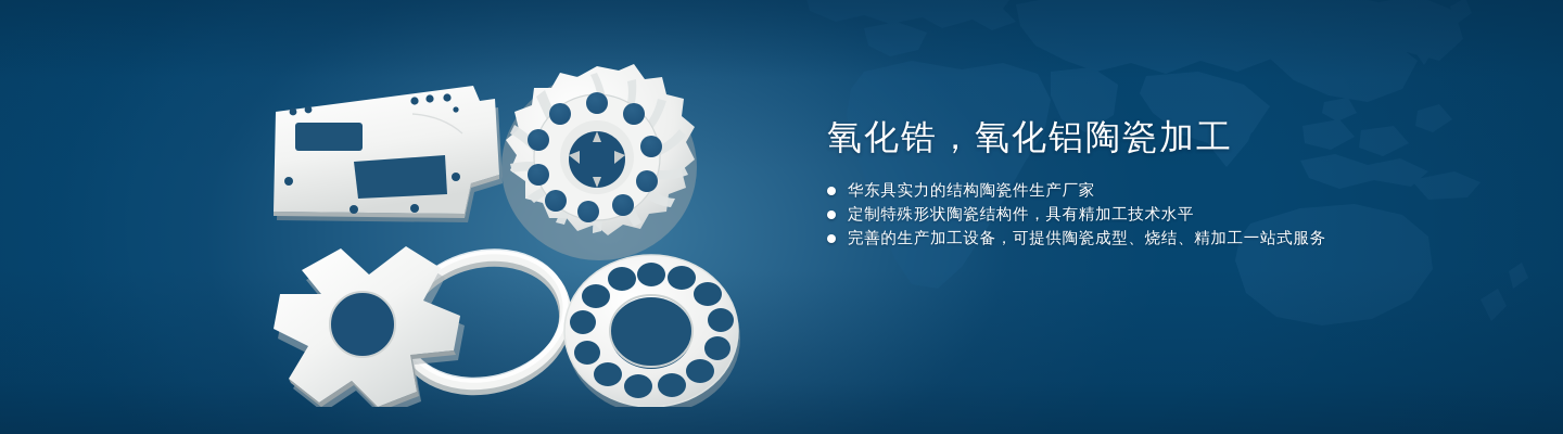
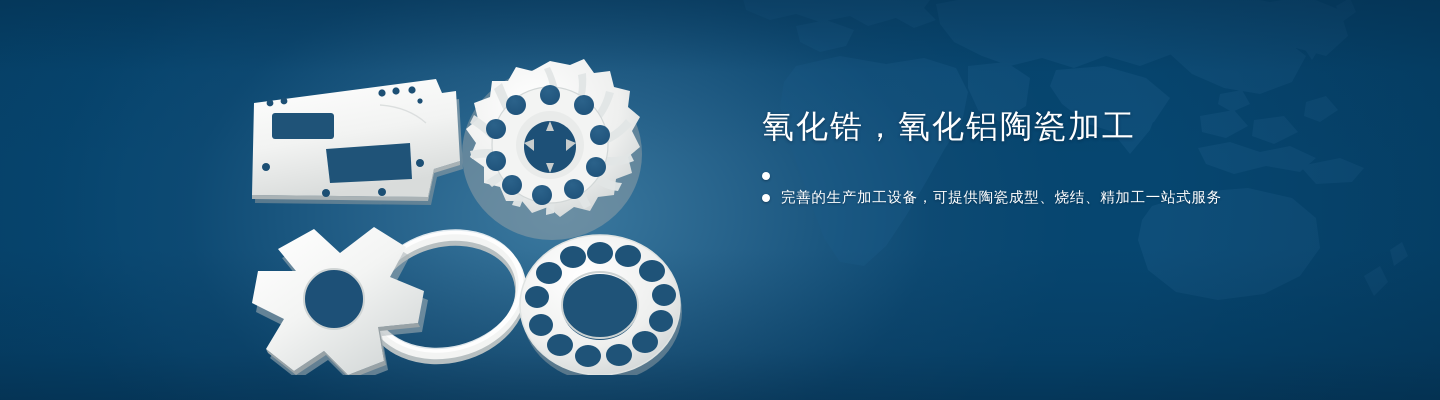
  氧化锆，氧化铝陶瓷加工
- 华东具实力的结构陶瓷件生产厂家
- 定制特殊形状陶瓷结构件，具有精加工技术水平
  完善的生产加工设备，可提供陶瓷成型、烧结、精加工一站式服务
